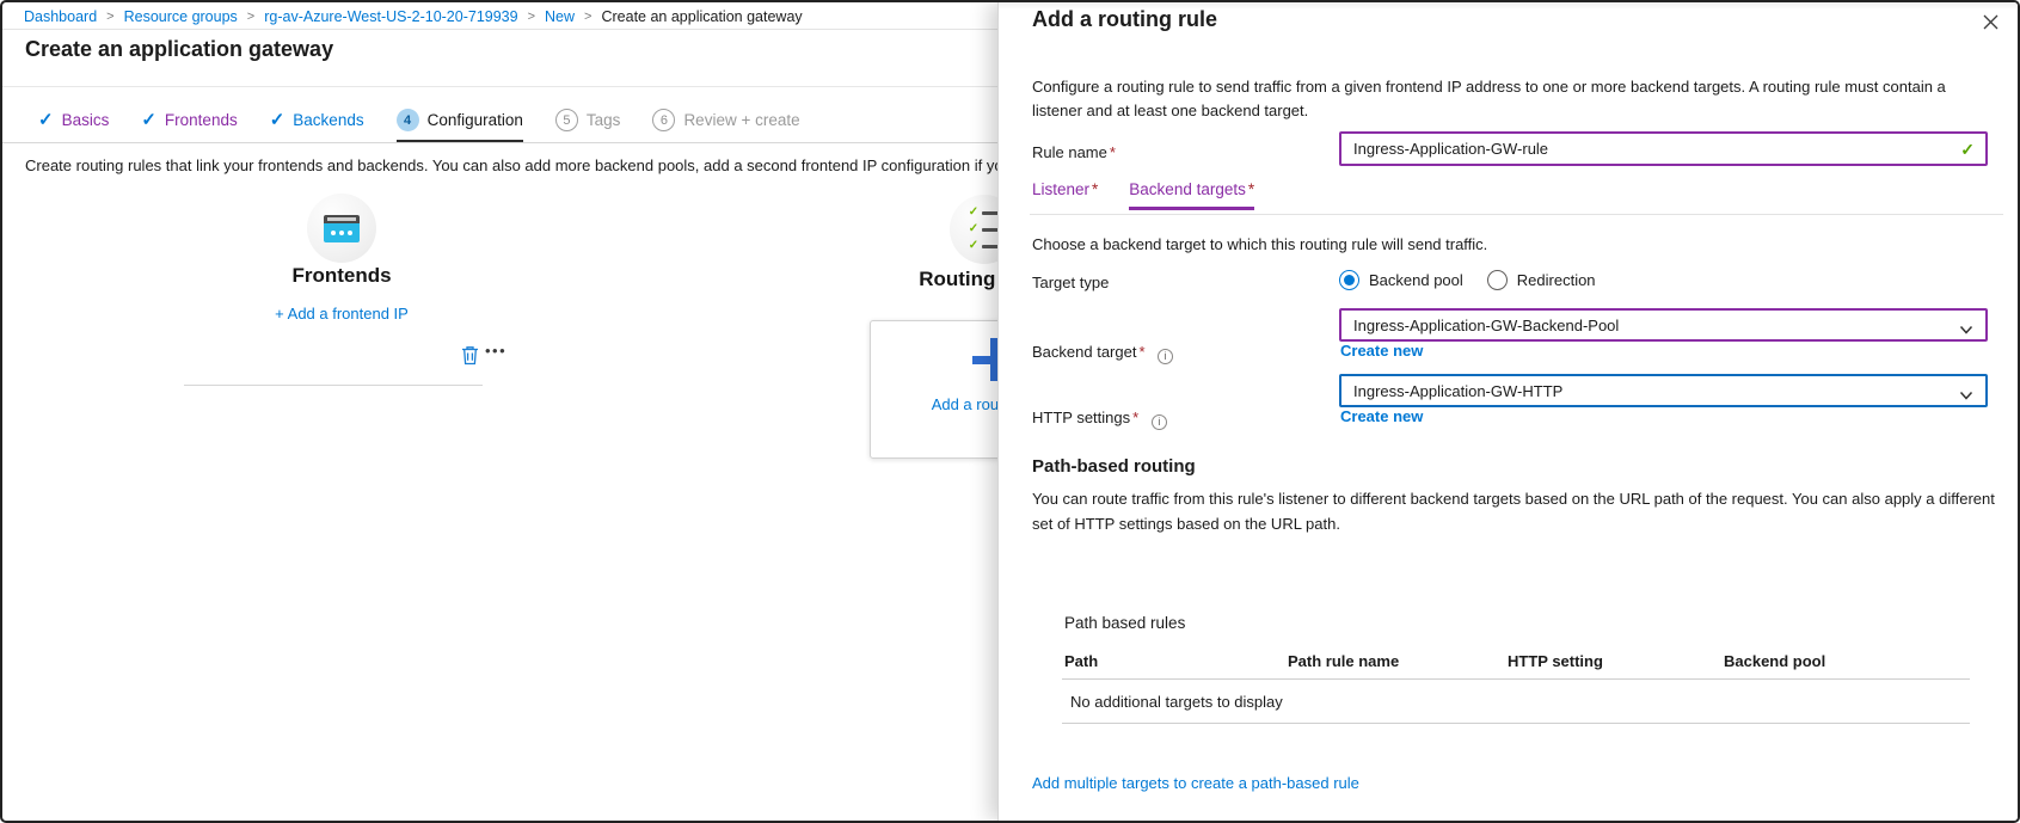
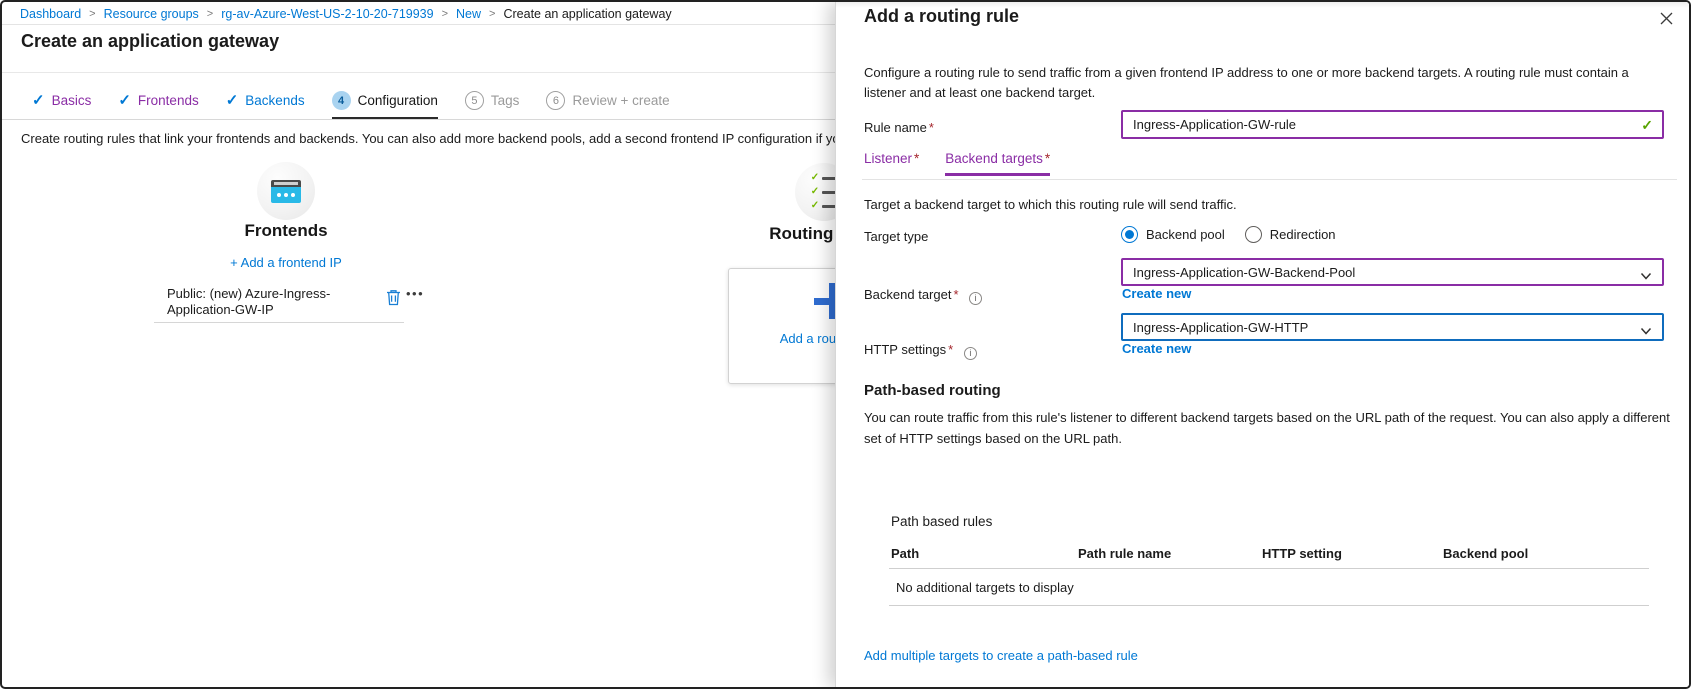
  Dashboard
  >
  Resource groups
  >
  rg-av-Azure-West-US-2-10-20-719939
  >
  New
  >
  Create an application gateway
  Create an application gateway
  ✓
  Basics
  ✓
  Frontends
  ✓
  Backends
  4
  Configuration
  5
  Tags
  6
  Review + create
  Create routing rules that link your frontends and backends. You can also add more backend pools, add a second frontend IP configuration if y
  Frontends
  + Add a frontend IP
+ Public: (new) Azure-Ingress-Application-GW-IP
  •••
  ✓
  ✓
  ✓
  Add a routing rule
  Configure a routing rule to send traffic from a given frontend IP address to one or more backend targets. A routing rule must contain a listener and at least one backend target.
  Rule name *
  Ingress-Application-GW-rule
  ✓
  Listener *
  Backend targets *
- Choose a backend target to which this routing rule will send traffic.
+ Target a backend target to which this routing rule will send traffic.
  Target type
  Backend pool
  Redirection
  Ingress-Application-GW-Backend-Pool
  Backend target * i
  Create new
  Ingress-Application-GW-HTTP
  HTTP settings * i
  Create new
  Path-based routing
  You can route traffic from this rule's listener to different backend targets based on the URL path of the request. You can also apply a different set of HTTP settings based on the URL path.
  Path based rules
  Path
  Path rule name
  HTTP setting
  Backend pool
  No additional targets to display
  Add multiple targets to create a path-based rule
